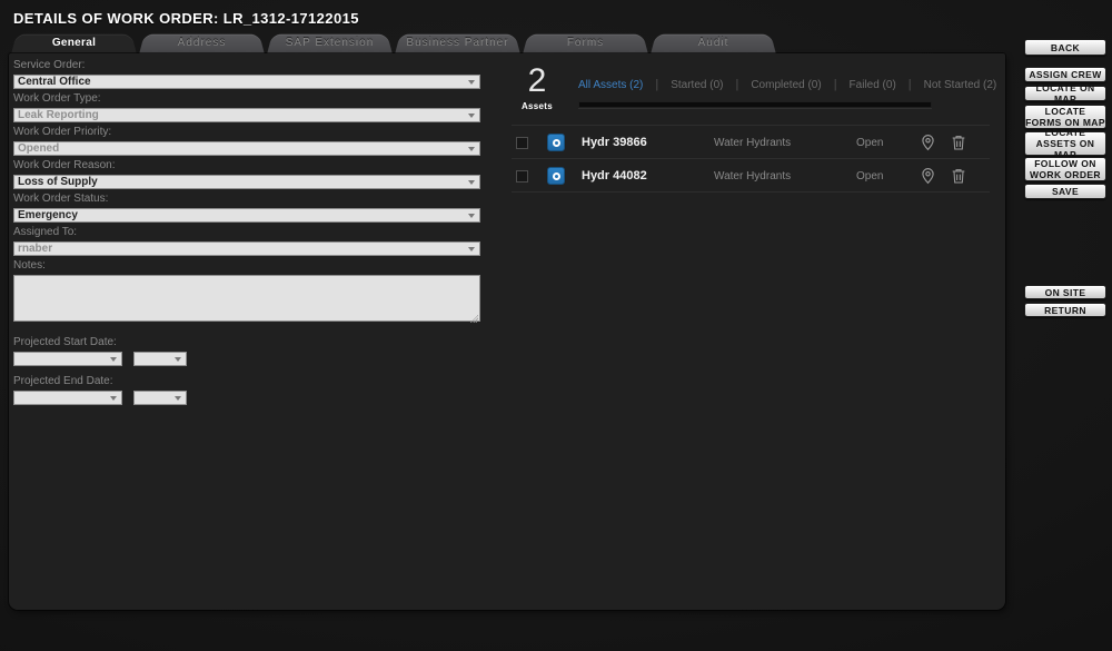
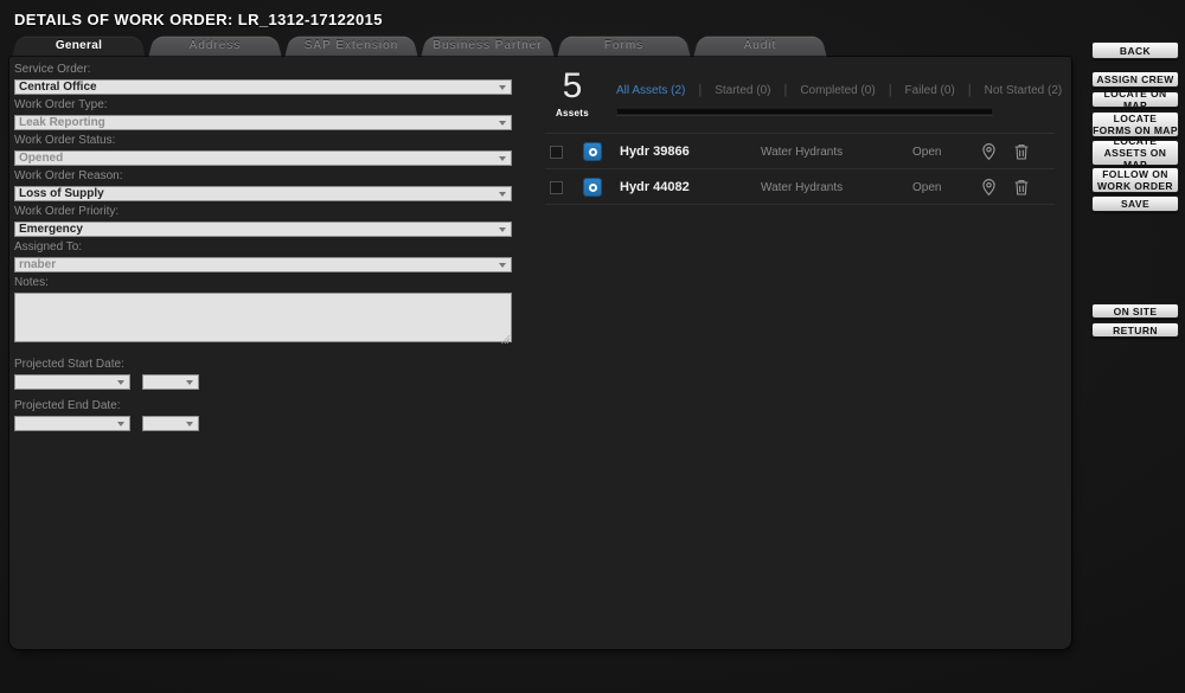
  DETAILS OF WORK ORDER: LR_1312-17122015
  General
  Address
  SAP Extension
  Business Partner
  Forms
  Audit
  Service Order:
  Central Office
  Work Order Type:
  Leak Reporting
- Work Order Priority:
+ Work Order Status:
  Opened
  Work Order Reason:
  Loss of Supply
- Work Order Status:
+ Work Order Priority:
  Emergency
  Assigned To:
  rnaber
  Notes:
  Projected Start Date:
  Projected End Date:
- 2
+ 5
  Assets
  All Assets (2)
  |
  Started (0)
  |
  Completed (0)
  |
  Failed (0)
  |
  Not Started (2)
  Hydr 39866
  Water Hydrants
  Open
  Hydr 44082
  Water Hydrants
  Open
  BACK
  ASSIGN CREW
  LOCATE ON MAP
  LOCATE FORMS ON MAP
  LOCATE ASSETS ON MAP
  FOLLOW ON WORK ORDER
  SAVE
  ON SITE
  RETURN
